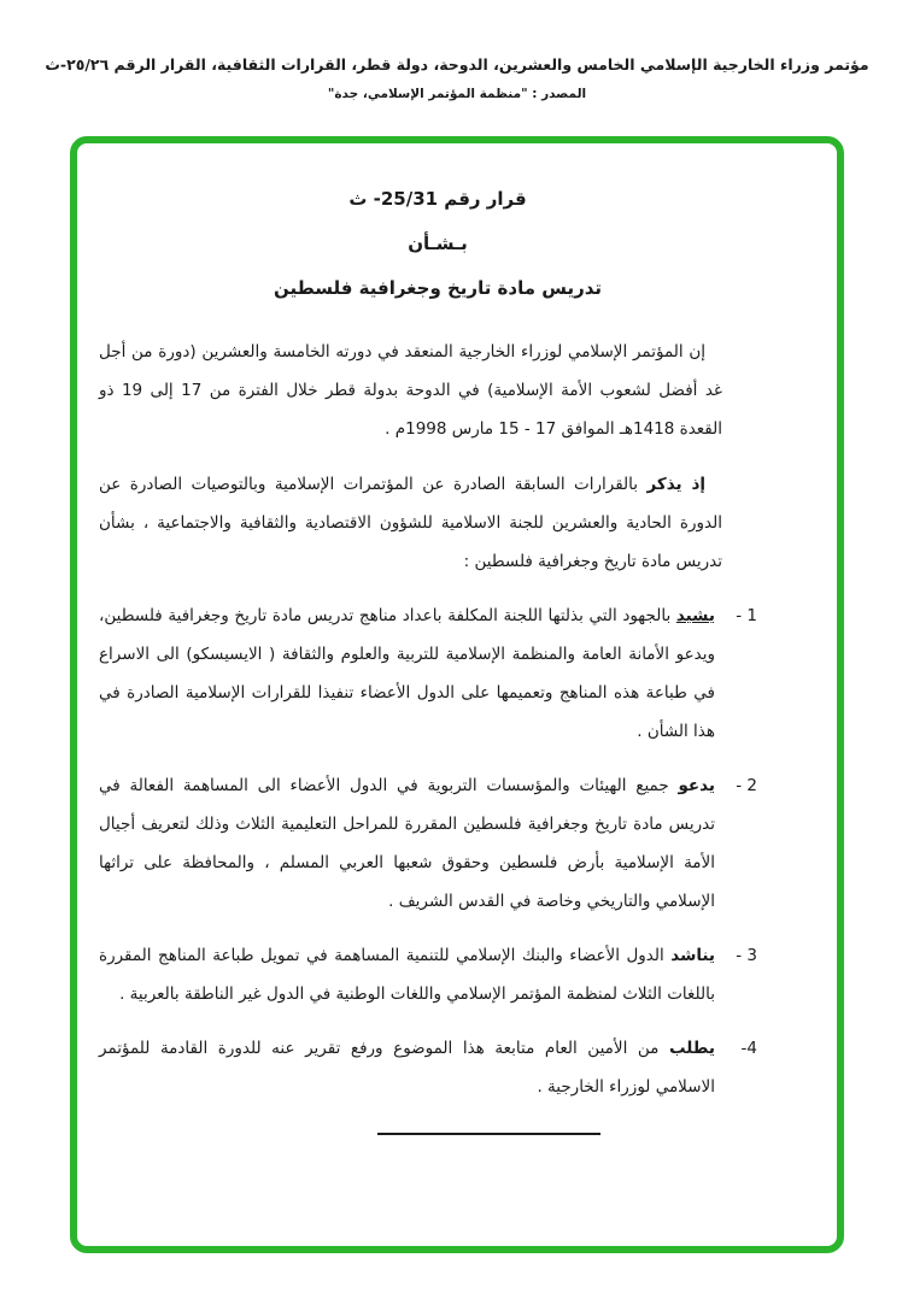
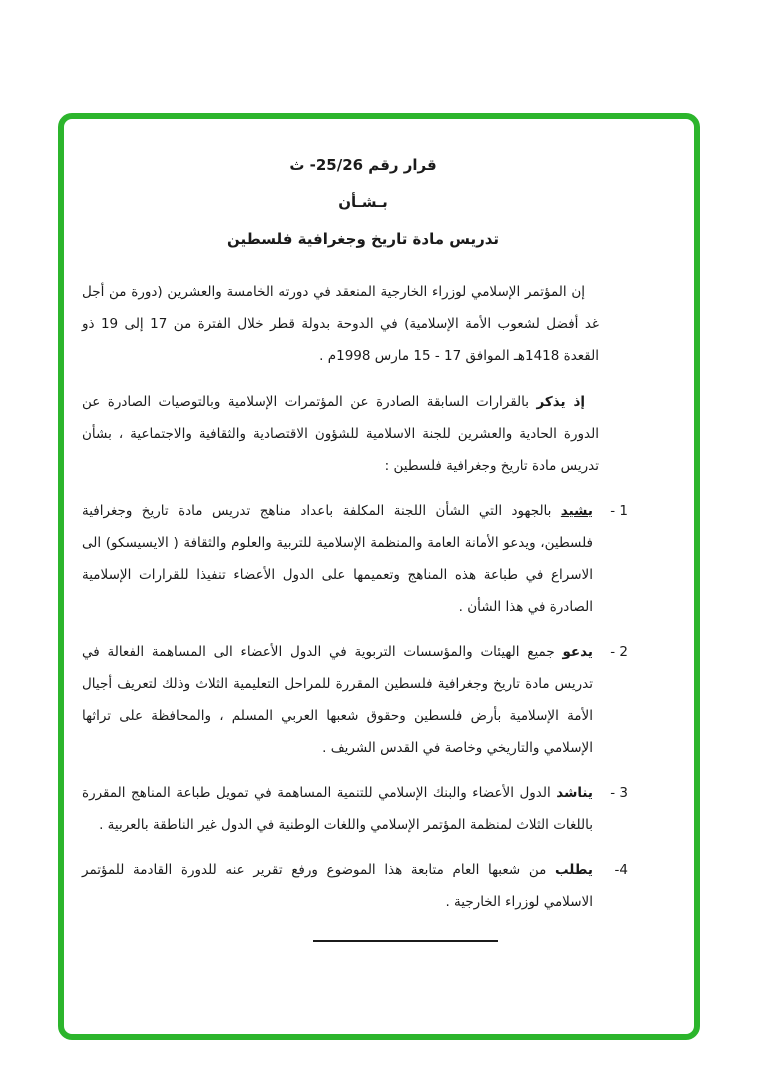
- مؤتمر وزراء الخارجية الإسلامي الخامس والعشرين، الدوحة، دولة قطر، القرارات الثقافية، القرار الرقم ٢٥/٢٦-ث
- المصدر : "منظمة المؤتمر الإسلامي، جدة"
- قرار رقم 25/31- ث
+ قرار رقم 25/26- ث
  بـشـأن
  تدريس مادة تاريخ وجغرافية فلسطين
  إن المؤتمر الإسلامي لوزراء الخارجية المنعقد في دورته الخامسة والعشرين (دورة من أجل غد أفضل لشعوب الأمة الإسلامية) في الدوحة بدولة قطر خلال الفترة من 17 إلى 19 ذو القعدة 1418هـ الموافق 15 - 17 مارس 1998م .
  إذ يذكر بالقرارات السابقة الصادرة عن المؤتمرات الإسلامية وبالتوصيات الصادرة عن الدورة الحادية والعشرين للجنة الاسلامية للشؤون الاقتصادية والثقافية والاجتماعية ، بشأن تدريس مادة تاريخ وجغرافية فلسطين :
  1 -
- يشيد بالجهود التي بذلتها اللجنة المكلفة باعداد مناهج تدريس مادة تاريخ وجغرافية فلسطين، ويدعو الأمانة العامة والمنظمة الإسلامية للتربية والعلوم والثقافة ( الايسيسكو) الى الاسراع في طباعة هذه المناهج وتعميمها على الدول الأعضاء تنفيذا للقرارات الإسلامية الصادرة في هذا الشأن .
+ يشيد بالجهود التي الشأن اللجنة المكلفة باعداد مناهج تدريس مادة تاريخ وجغرافية فلسطين، ويدعو الأمانة العامة والمنظمة الإسلامية للتربية والعلوم والثقافة ( الايسيسكو) الى الاسراع في طباعة هذه المناهج وتعميمها على الدول الأعضاء تنفيذا للقرارات الإسلامية الصادرة في هذا الشأن .
  2 -
  يدعو جميع الهيئات والمؤسسات التربوية في الدول الأعضاء الى المساهمة الفعالة في تدريس مادة تاريخ وجغرافية فلسطين المقررة للمراحل التعليمية الثلاث وذلك لتعريف أجيال الأمة الإسلامية بأرض فلسطين وحقوق شعبها العربي المسلم ، والمحافظة على تراثها الإسلامي والتاريخي وخاصة في القدس الشريف .
  3 -
  يناشد الدول الأعضاء والبنك الإسلامي للتنمية المساهمة في تمويل طباعة المناهج المقررة باللغات الثلاث لمنظمة المؤتمر الإسلامي واللغات الوطنية في الدول غير الناطقة بالعربية .
  4-
- يطلب من الأمين العام متابعة هذا الموضوع ورفع تقرير عنه للدورة القادمة للمؤتمر الاسلامي لوزراء الخارجية .
+ يطلب من شعبها العام متابعة هذا الموضوع ورفع تقرير عنه للدورة القادمة للمؤتمر الاسلامي لوزراء الخارجية .
